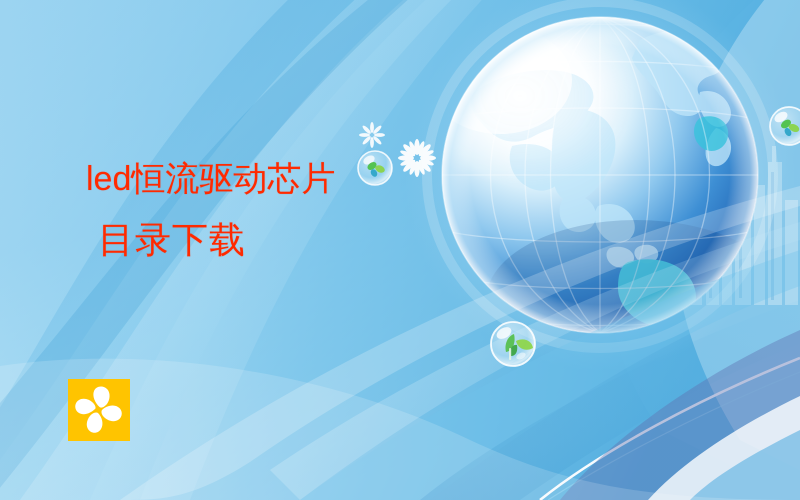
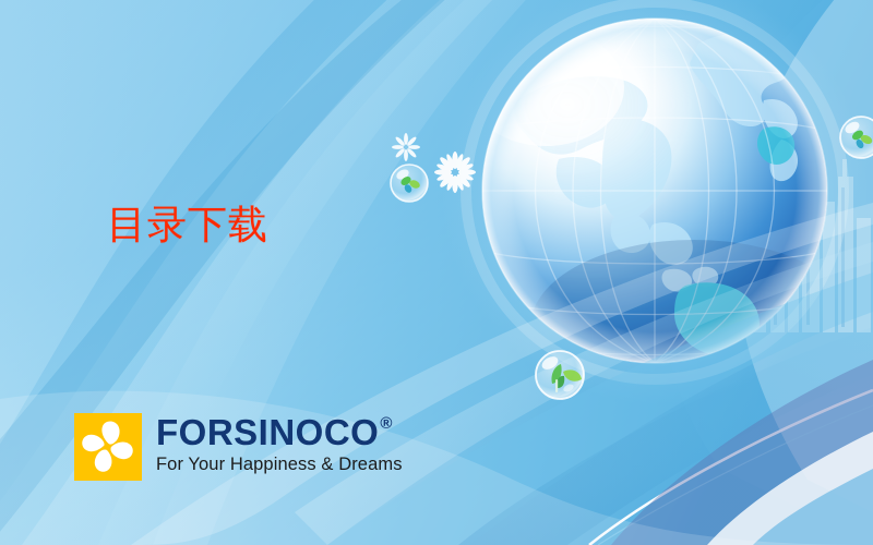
- led恒流驱动芯片
  目录下载
+ FORSINOCO
+ ®
+ For Your Happiness & Dreams
